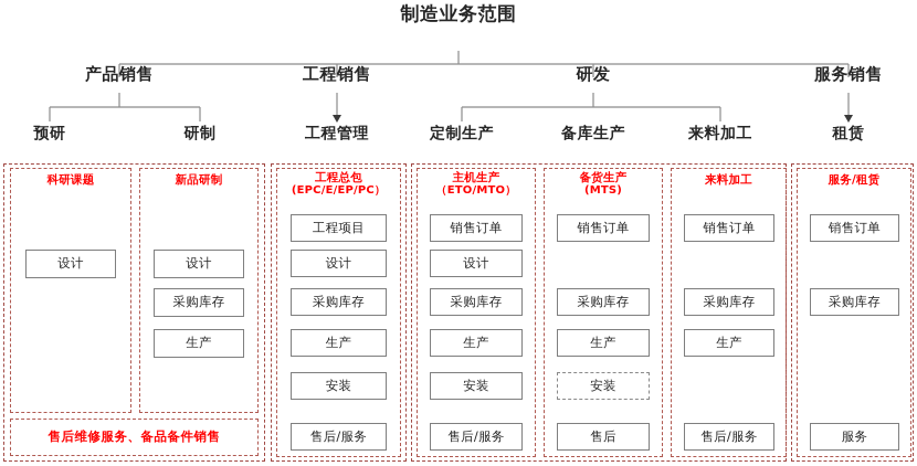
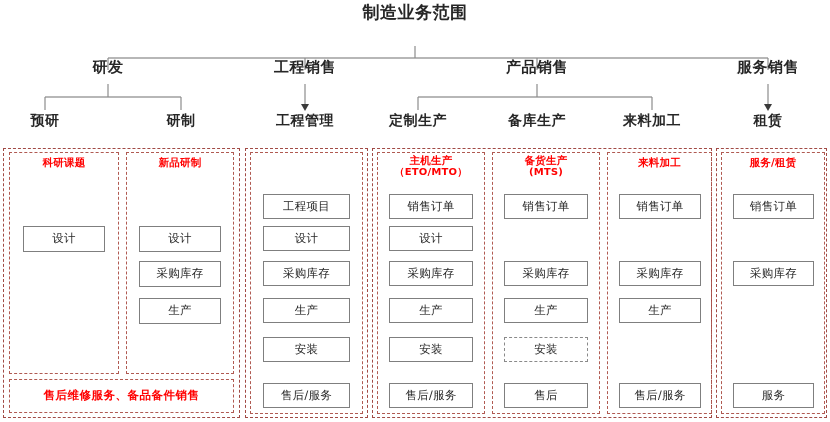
  制造业务范围
- 产品销售
+ 研发
  工程销售
- 研发
+ 产品销售
  服务销售
  预研
  研制
  工程管理
  定制生产
  备库生产
  来料加工
  租赁
  售后维修服务、备品备件销售
  科研课题
  设计
  新品研制
  设计
  采购库存
  生产
- 工程总包
- (EPC/E/EP/PC）
  工程项目
  设计
  采购库存
  生产
  安装
  售后/服务
  主机生产
  （ETO/MTO）
  销售订单
  设计
  采购库存
  生产
  安装
  售后/服务
  备货生产
  (MTS)
  销售订单
  采购库存
  生产
  安装
  售后
  来料加工
  销售订单
  采购库存
  生产
  售后/服务
  服务/租赁
  销售订单
  采购库存
  服务
